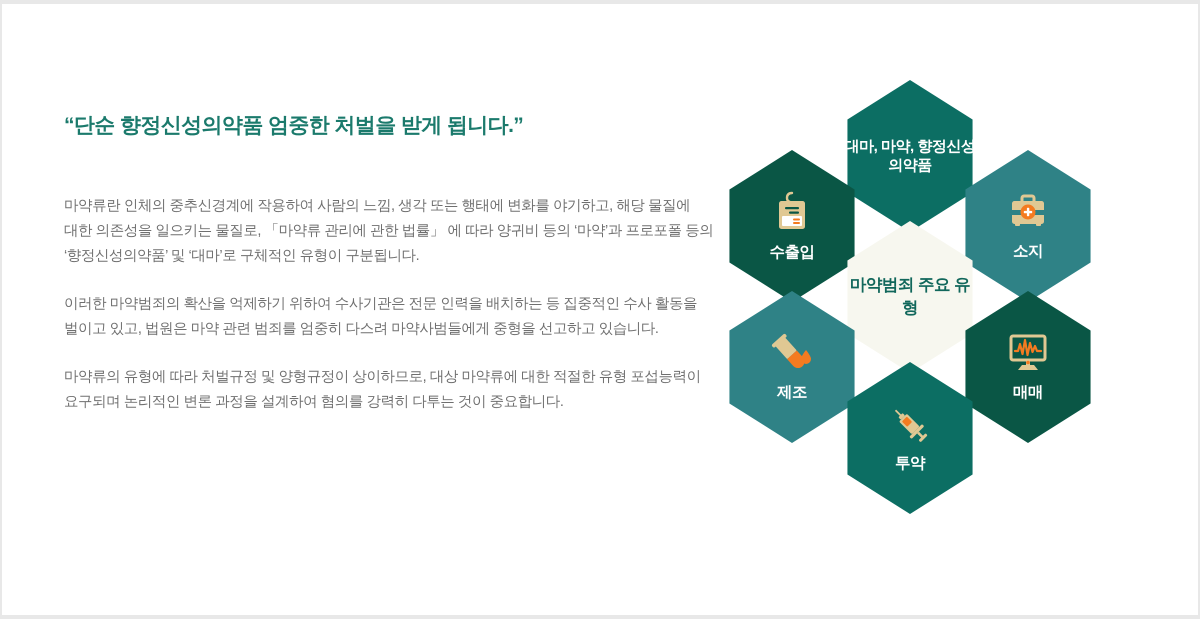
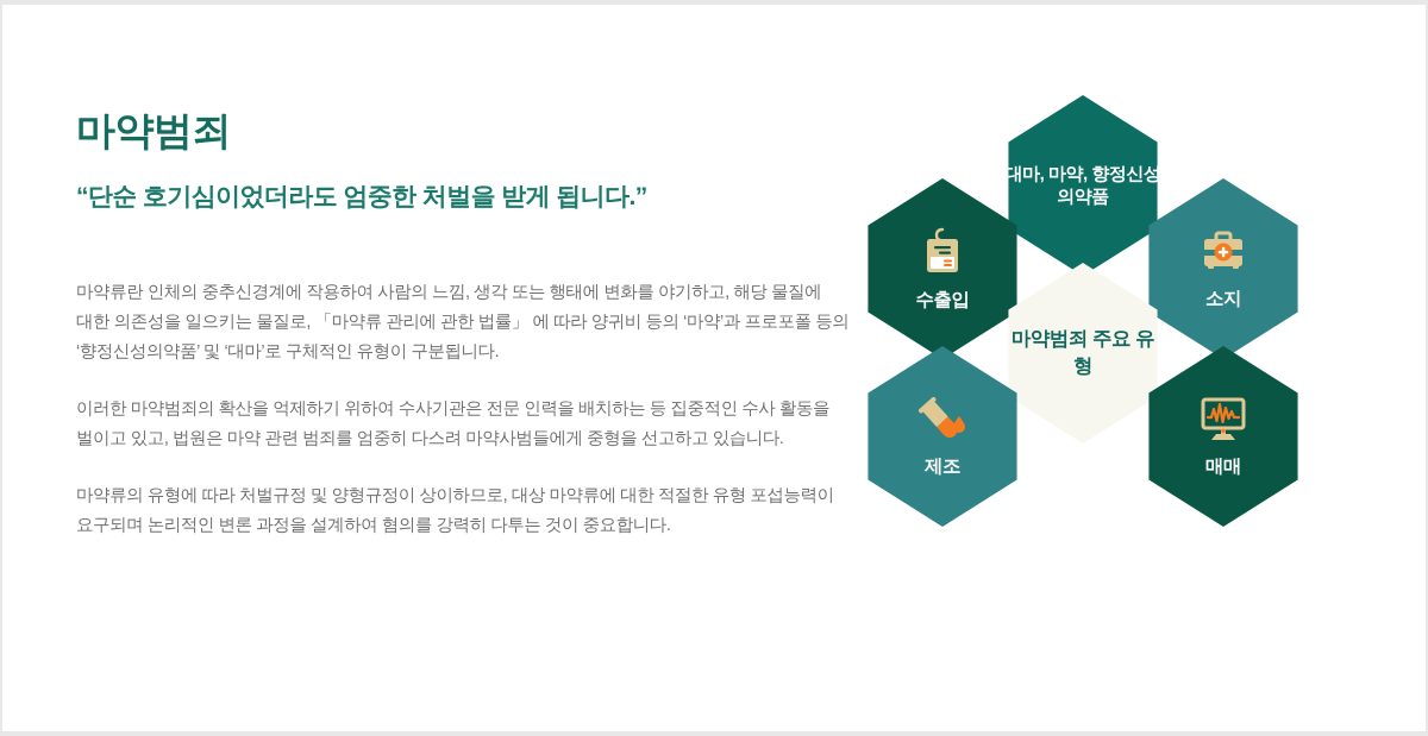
+ 마약범죄
- “단순 향정신성의약품 엄중한 처벌을 받게 됩니다.”
+ “단순 호기심이었더라도 엄중한 처벌을 받게 됩니다.”
  마약류란 인체의 중추신경계에 작용하여 사람의 느낌, 생각 또는 행태에 변화를 야기하고, 해당 물질에
  대한 의존성을 일으키는 물질로, 「마약류 관리에 관한 법률」 에 따라 양귀비 등의 ‘마약’과 프로포폴 등의
  ‘향정신성의약품’ 및 ‘대마’로 구체적인 유형이 구분됩니다.
  이러한 마약범죄의 확산을 억제하기 위하여 수사기관은 전문 인력을 배치하는 등 집중적인 수사 활동을
  벌이고 있고, 법원은 마약 관련 범죄를 엄중히 다스려 마약사범들에게 중형을 선고하고 있습니다.
  마약류의 유형에 따라 처벌규정 및 양형규정이 상이하므로, 대상 마약류에 대한 적절한 유형 포섭능력이
  요구되며 논리적인 변론 과정을 설계하여 혐의를 강력히 다투는 것이 중요합니다.
  대마, 마약, 향정신성의약품
  수출입
  소지
  마약범죄 주요 유형
  제조
  매매
- 투약
